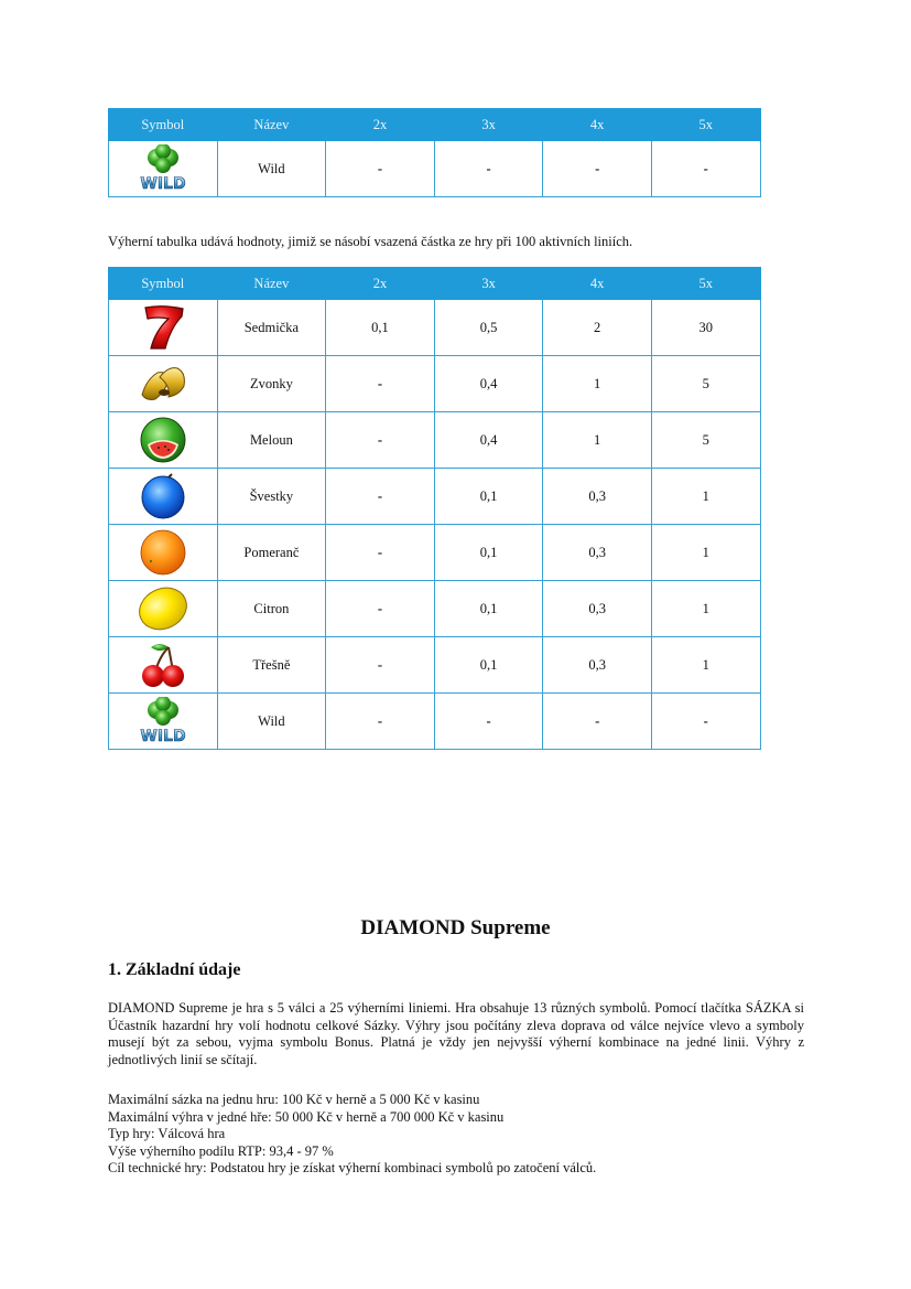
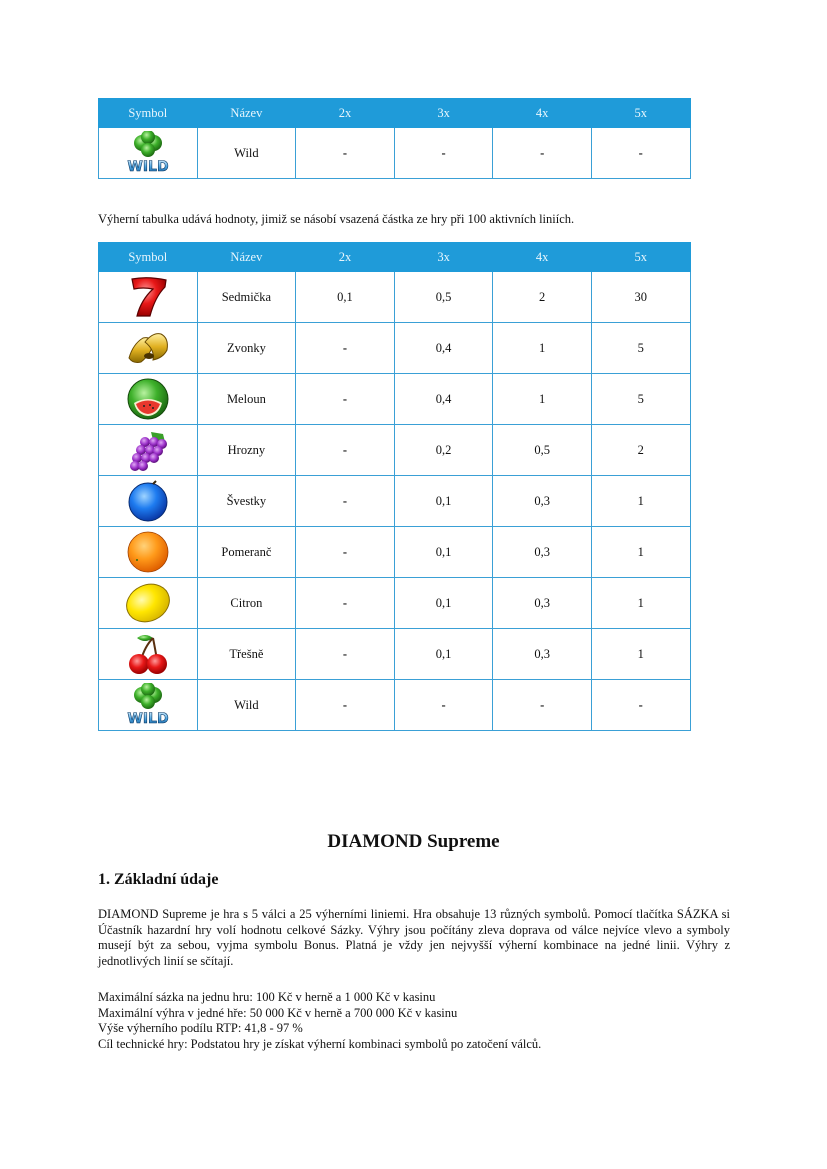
  Symbol	Název	2x	3x	4x	5x
  WILD	Wild	-	-	-	-
  Výherní tabulka udává hodnoty, jimiž se násobí vsazená částka ze hry při 100 aktivních liniích.
  Symbol	Název	2x	3x	4x	5x
  	Sedmička	0,1	0,5	2	30
  	Zvonky	-	0,4	1	5
  	Meloun	-	0,4	1	5
+ 	Hrozny	-	0,2	0,5	2
  	Švestky	-	0,1	0,3	1
  	Pomeranč	-	0,1	0,3	1
  	Citron	-	0,1	0,3	1
  	Třešně	-	0,1	0,3	1
  WILD	Wild	-	-	-	-
  DIAMOND Supreme
  1. Základní údaje
  DIAMOND Supreme je hra s 5 válci a 25 výherními liniemi. Hra obsahuje 13 různých symbolů. Pomocí tlačítka SÁZKA si Účastník hazardní hry volí hodnotu celkové Sázky. Výhry jsou počítány zleva doprava od válce nejvíce vlevo a symboly musejí být za sebou, vyjma symbolu Bonus. Platná je vždy jen nejvyšší výherní kombinace na jedné linii. Výhry z jednotlivých linií se sčítají.
- Maximální sázka na jednu hru: 100 Kč v herně a 5 000 Kč v kasinu
+ Maximální sázka na jednu hru: 100 Kč v herně a 1 000 Kč v kasinu
  Maximální výhra v jedné hře: 50 000 Kč v herně a 700 000 Kč v kasinu
- Typ hry: Válcová hra
- Výše výherního podílu RTP: 93,4 - 97 %
+ Výše výherního podílu RTP: 41,8 - 97 %
  Cíl technické hry: Podstatou hry je získat výherní kombinaci symbolů po zatočení válců.
